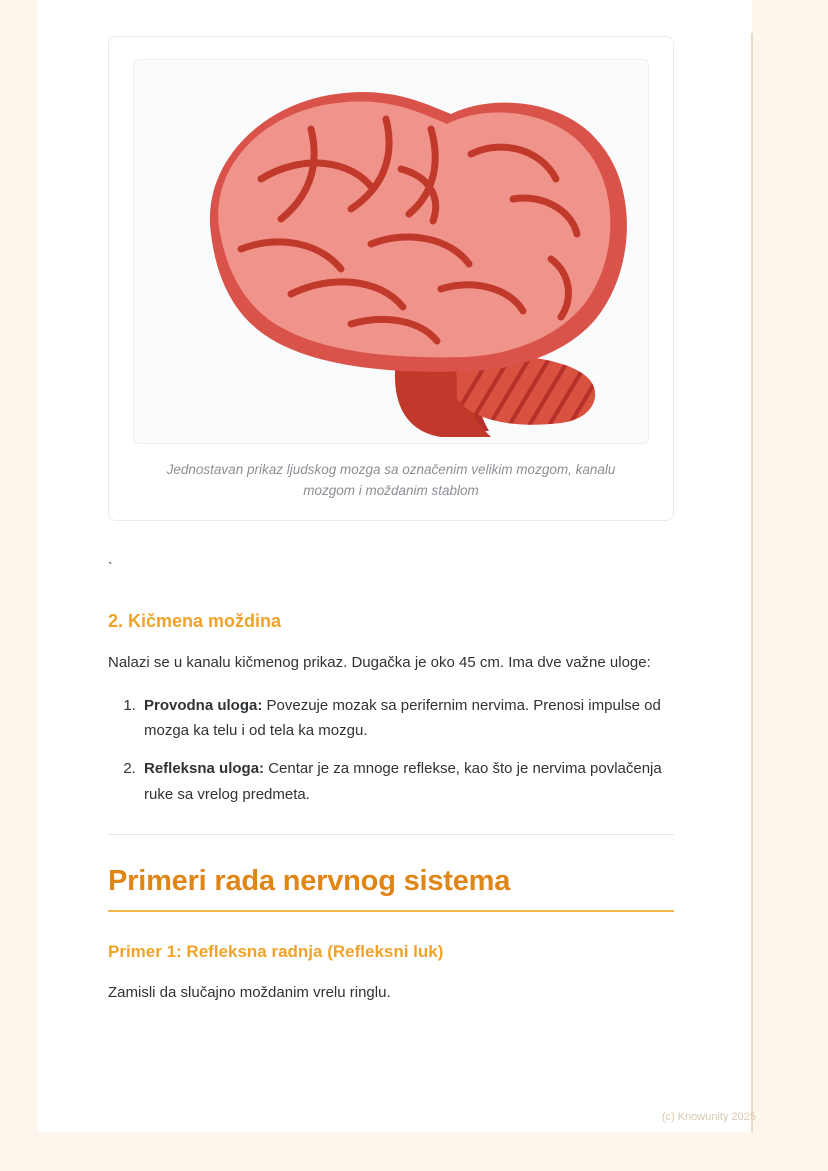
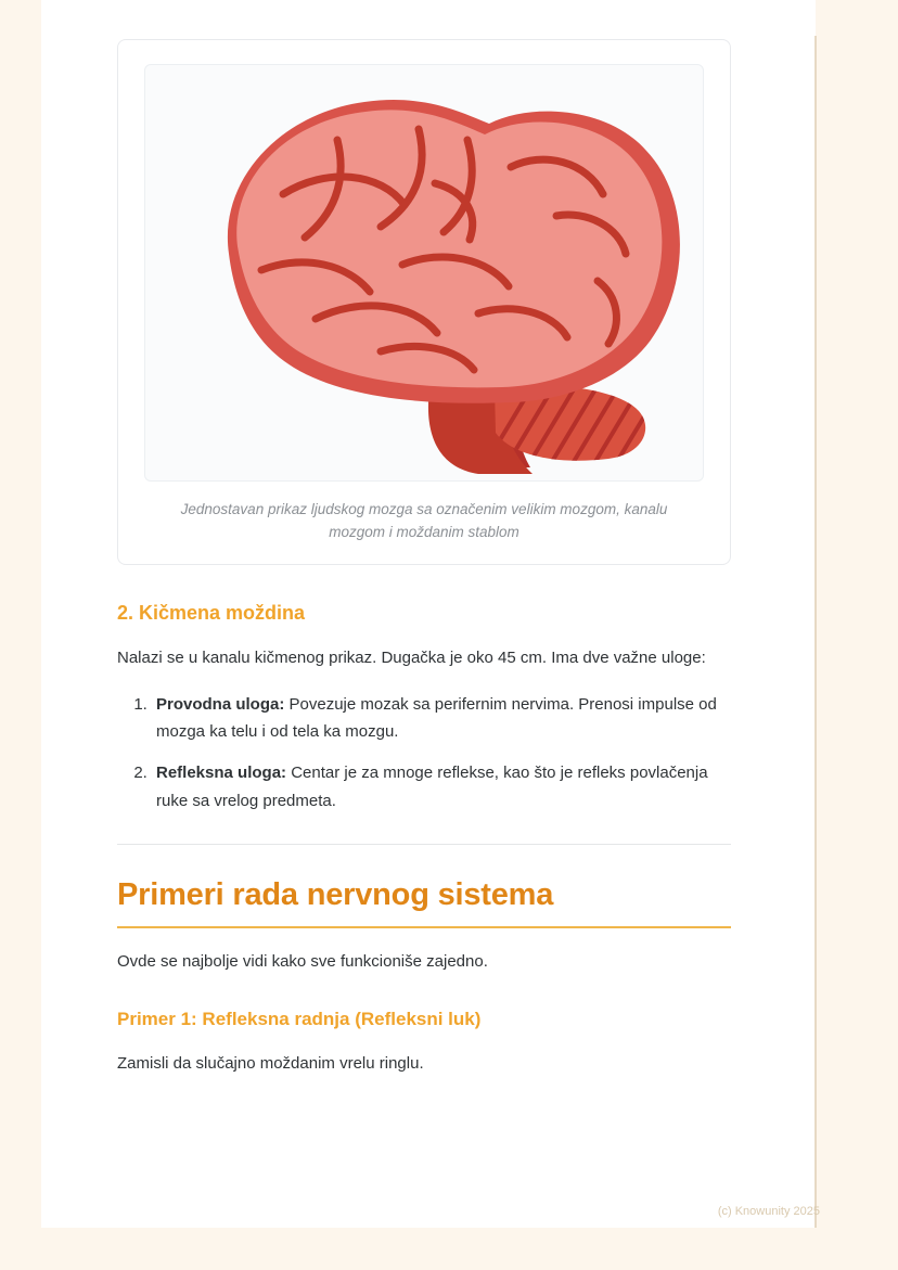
  Jednostavan prikaz ljudskog mozga sa označenim velikim mozgom, kanalu mozgom i moždanim stablom
- `
  2. Kičmena moždina
  Nalazi se u kanalu kičmenog prikaz. Dugačka je oko 45 cm. Ima dve važne uloge:
  Provodna uloga: Povezuje mozak sa perifernim nervima. Prenosi impulse od mozga ka telu i od tela ka mozgu.
- Refleksna uloga: Centar je za mnoge reflekse, kao što je nervima povlačenja ruke sa vrelog predmeta.
+ Refleksna uloga: Centar je za mnoge reflekse, kao što je refleks povlačenja ruke sa vrelog predmeta.
  Primeri rada nervnog sistema
+ Ovde se najbolje vidi kako sve funkcioniše zajedno.
  Primer 1: Refleksna radnja (Refleksni luk)
  Zamisli da slučajno moždanim vrelu ringlu.
  (c) Knowunity 2025
